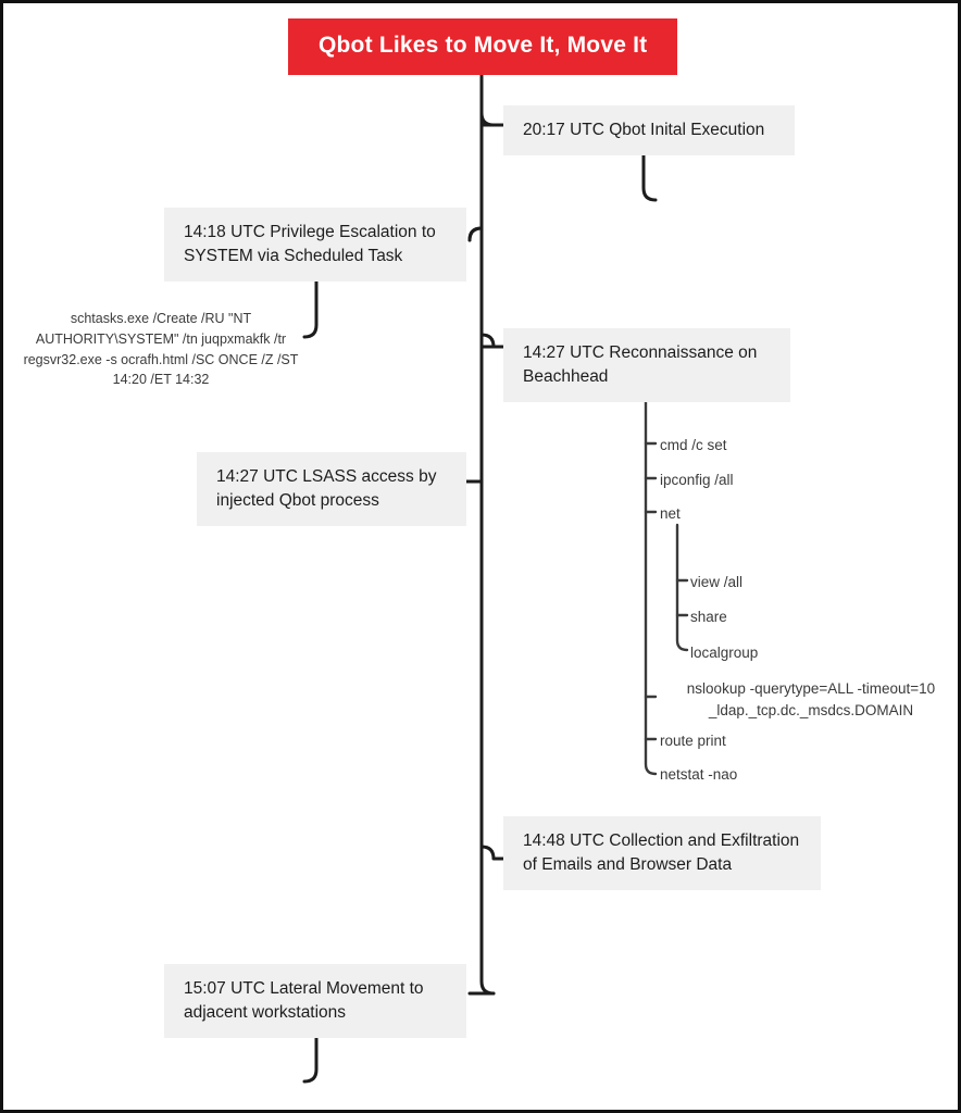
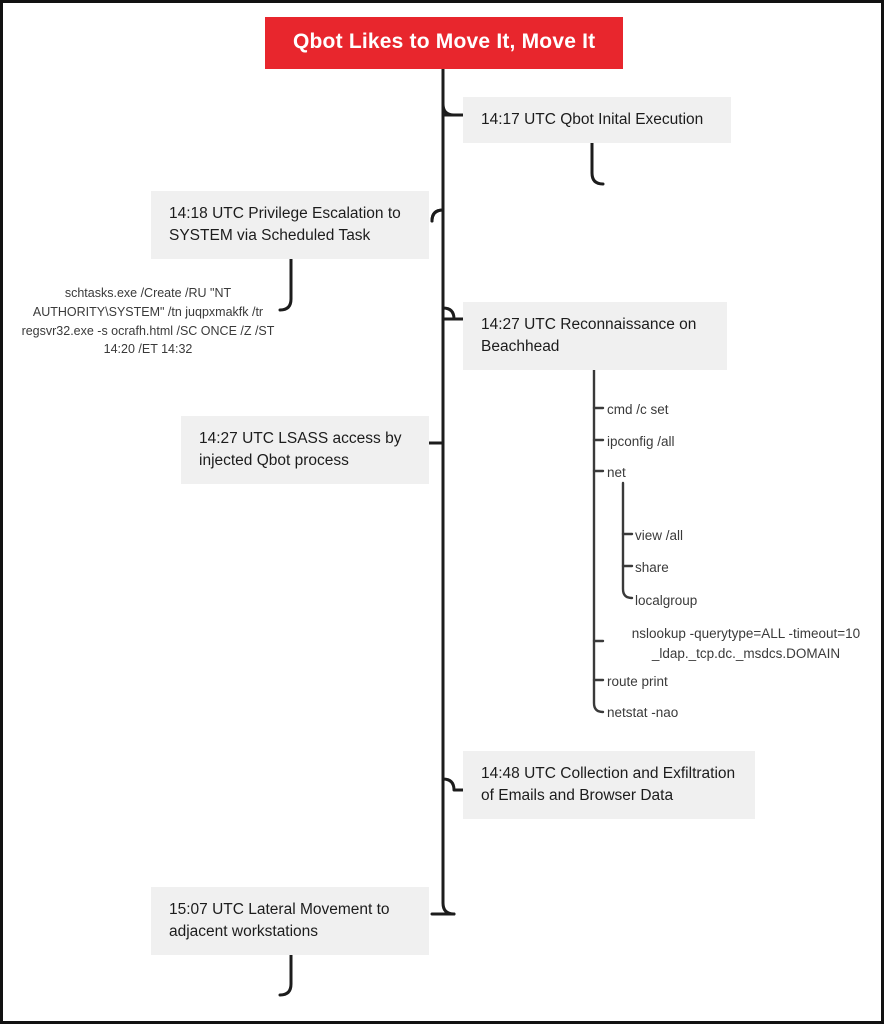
  Qbot Likes to Move It, Move It
- 20:17 UTC Qbot Inital Execution
+ 14:17 UTC Qbot Inital Execution
  14:18 UTC Privilege Escalation to SYSTEM via Scheduled Task
  schtasks.exe /Create /RU "NT AUTHORITY\SYSTEM" /tn juqpxmakfk /tr regsvr32.exe -s ocrafh.html /SC ONCE /Z /ST 14:20 /ET 14:32
  14:27 UTC Reconnaissance on Beachhead
  cmd /c set
  ipconfig /all
  net
  view /all
  share
  localgroup
  nslookup -querytype=ALL -timeout=10 _ldap._tcp.dc._msdcs.DOMAIN
  route print
  netstat -nao
  14:27 UTC LSASS access by injected Qbot process
  14:48 UTC Collection and Exfiltration of Emails and Browser Data
  15:07 UTC Lateral Movement to adjacent workstations
